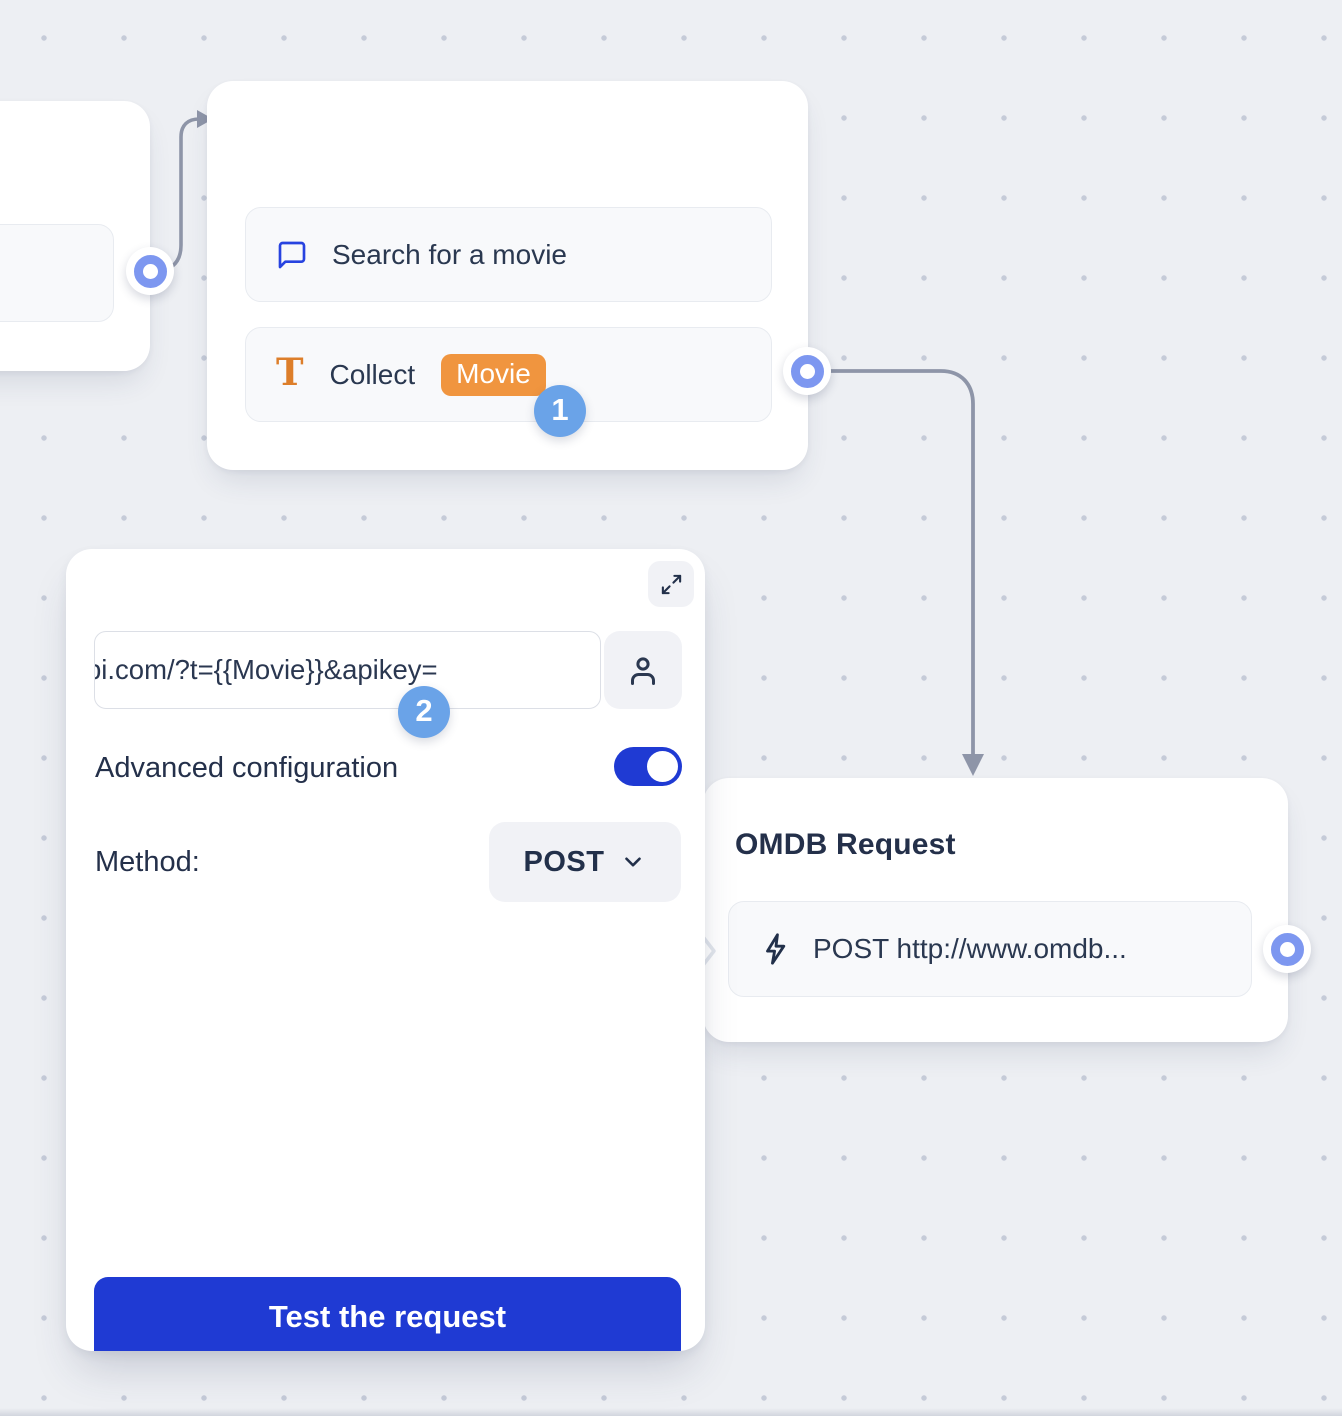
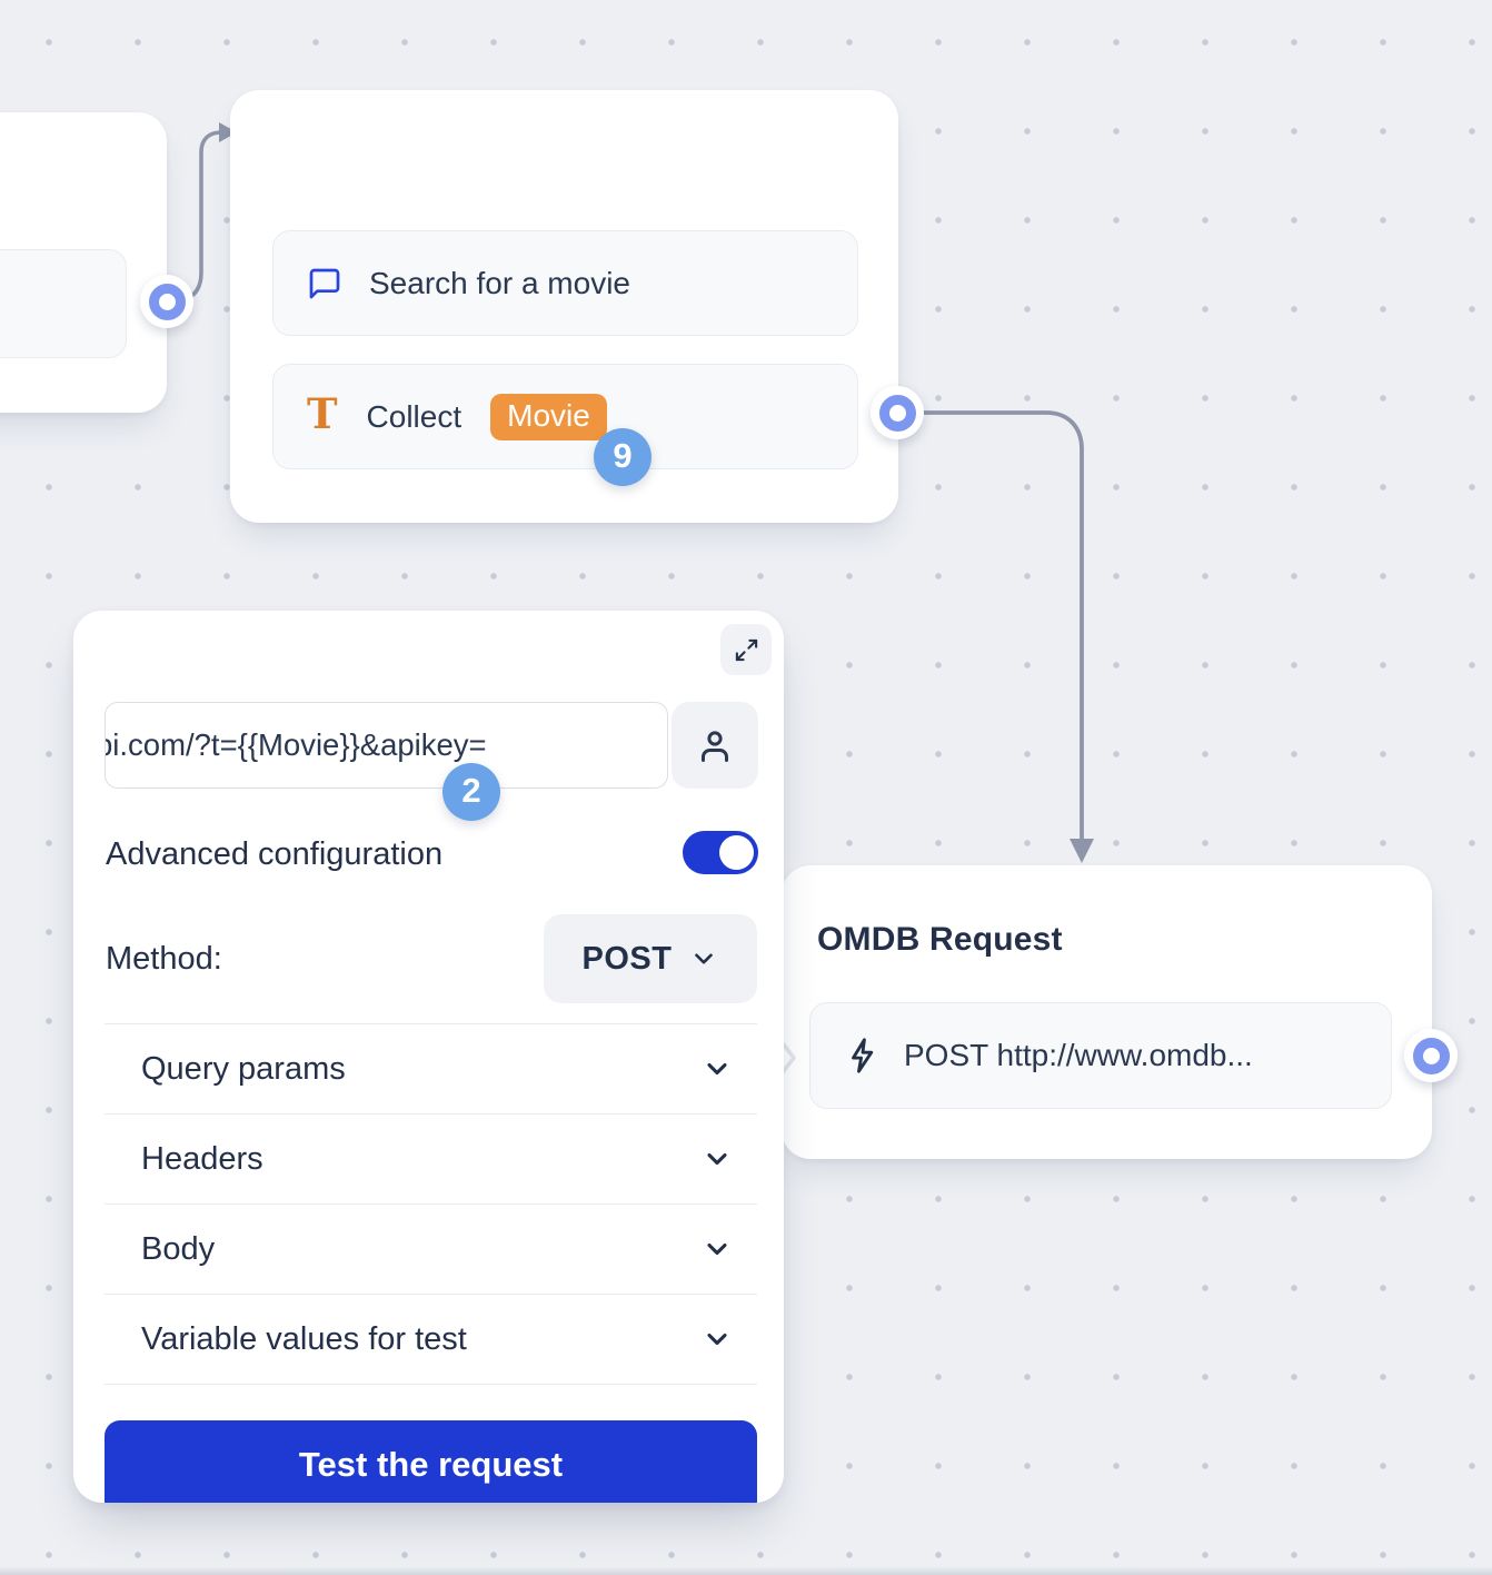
  Search for a movie
  T
  Collect
  Movie
  OMDB Request
  POST http://www.omdb...
  i.com/?t={{Movie}}&apikey=
  Advanced configuration
  Method:
  POST
+ Query params
+ Headers
+ Body
+ Variable values for test
  Test the request
- 1
+ 9
  2
